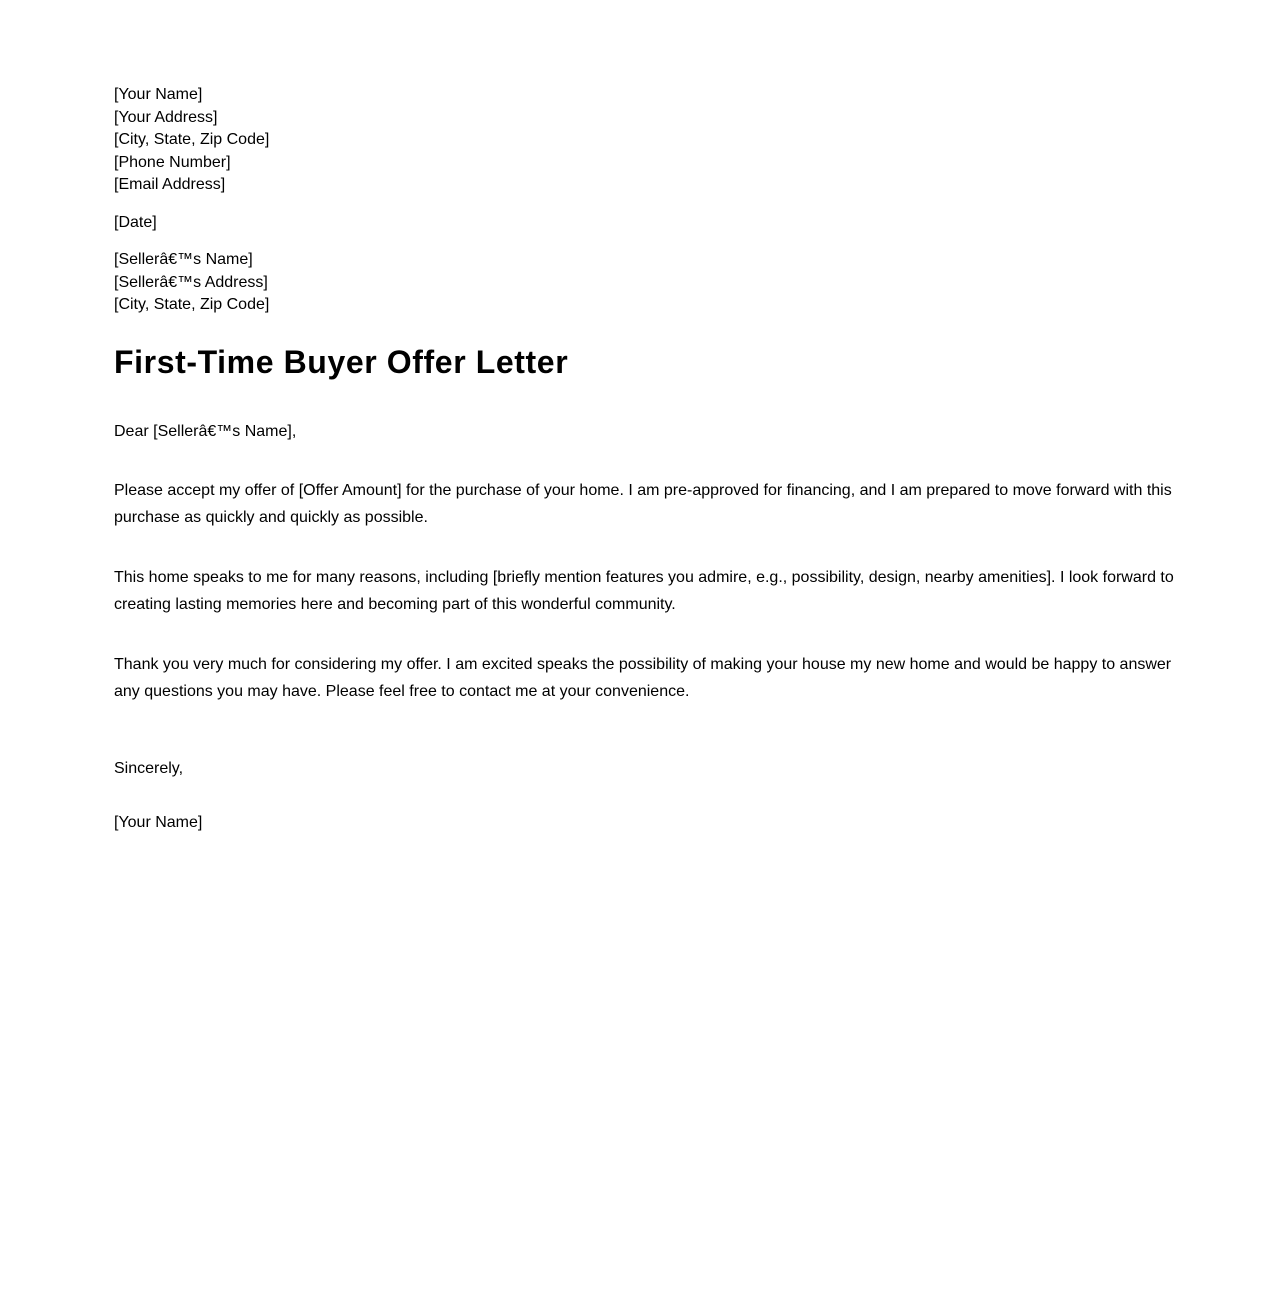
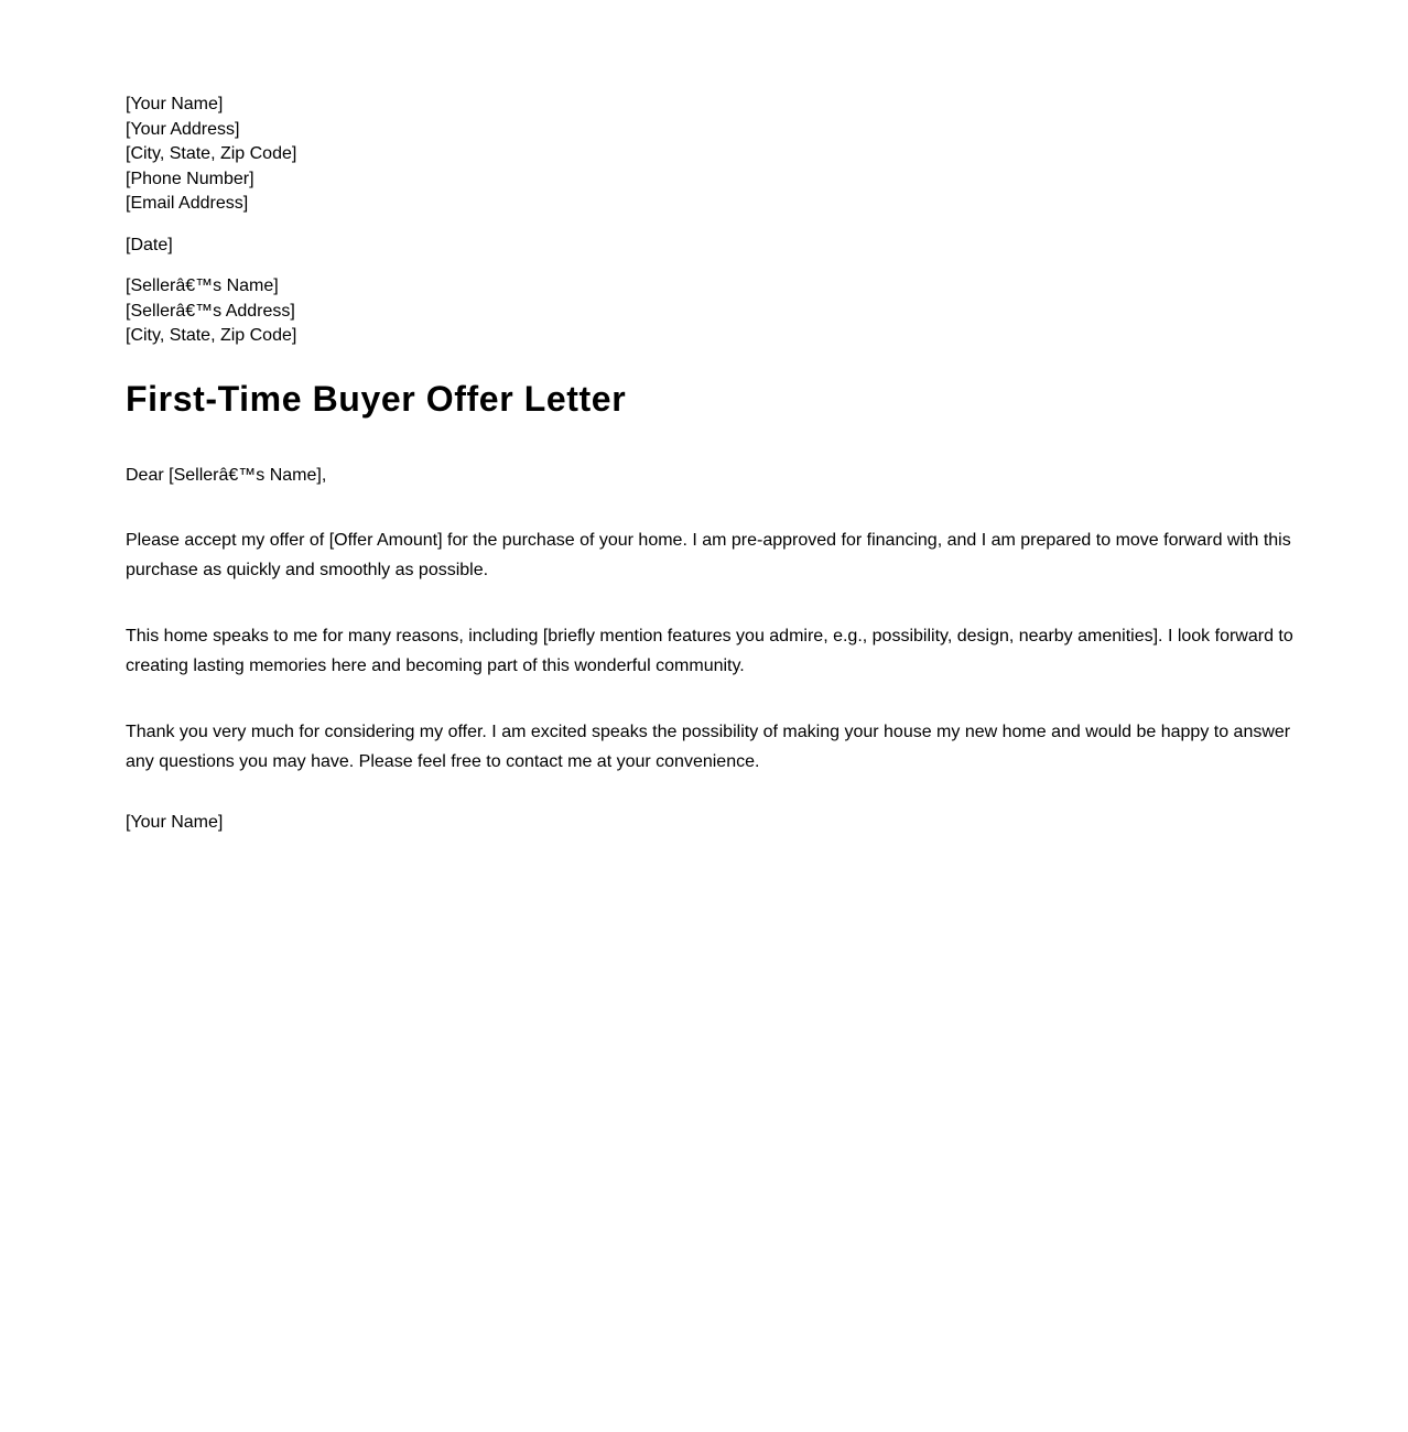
  [Your Name]
  [Your Address]
  [City, State, Zip Code]
  [Phone Number]
  [Email Address]
  [Date]
  [Sellerâ€™s Name]
  [Sellerâ€™s Address]
  [City, State, Zip Code]
  First-Time Buyer Offer Letter
  Dear [Sellerâ€™s Name],
- Please accept my offer of [Offer Amount] for the purchase of your home. I am pre-approved for financing, and I am prepared to move forward with this purchase as quickly and quickly as possible.
+ Please accept my offer of [Offer Amount] for the purchase of your home. I am pre-approved for financing, and I am prepared to move forward with this purchase as quickly and smoothly as possible.
  This home speaks to me for many reasons, including [briefly mention features you admire, e.g., possibility, design, nearby amenities]. I look forward to creating lasting memories here and becoming part of this wonderful community.
  Thank you very much for considering my offer. I am excited speaks the possibility of making your house my new home and would be happy to answer any questions you may have. Please feel free to contact me at your convenience.
- Sincerely,
  [Your Name]
